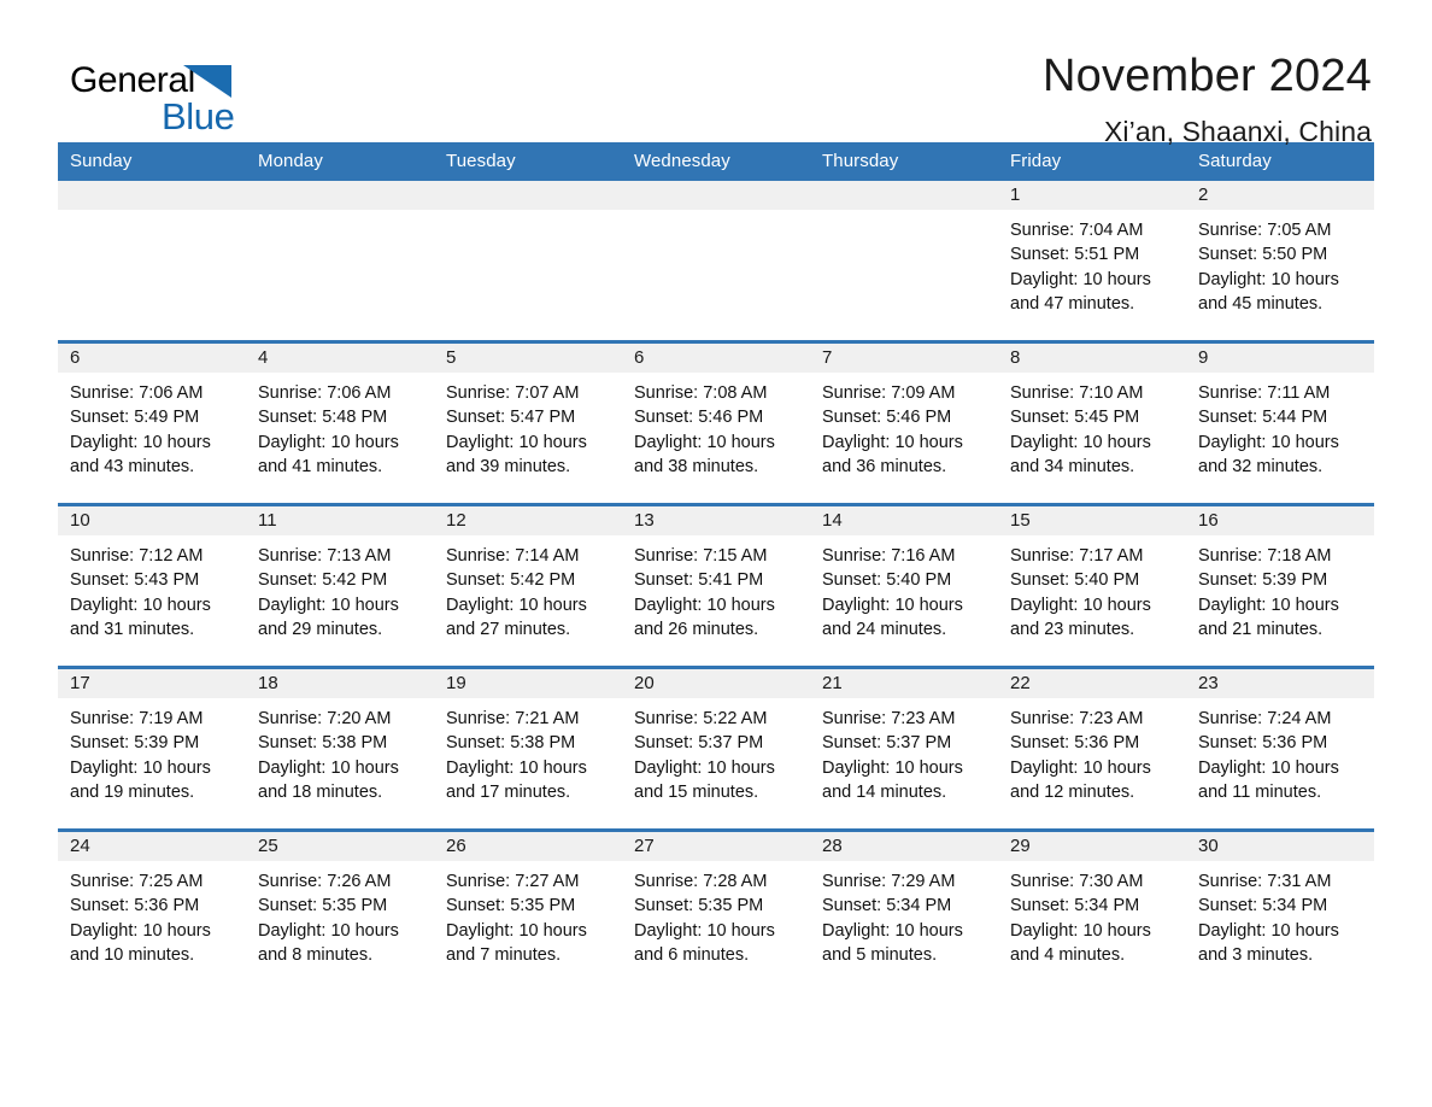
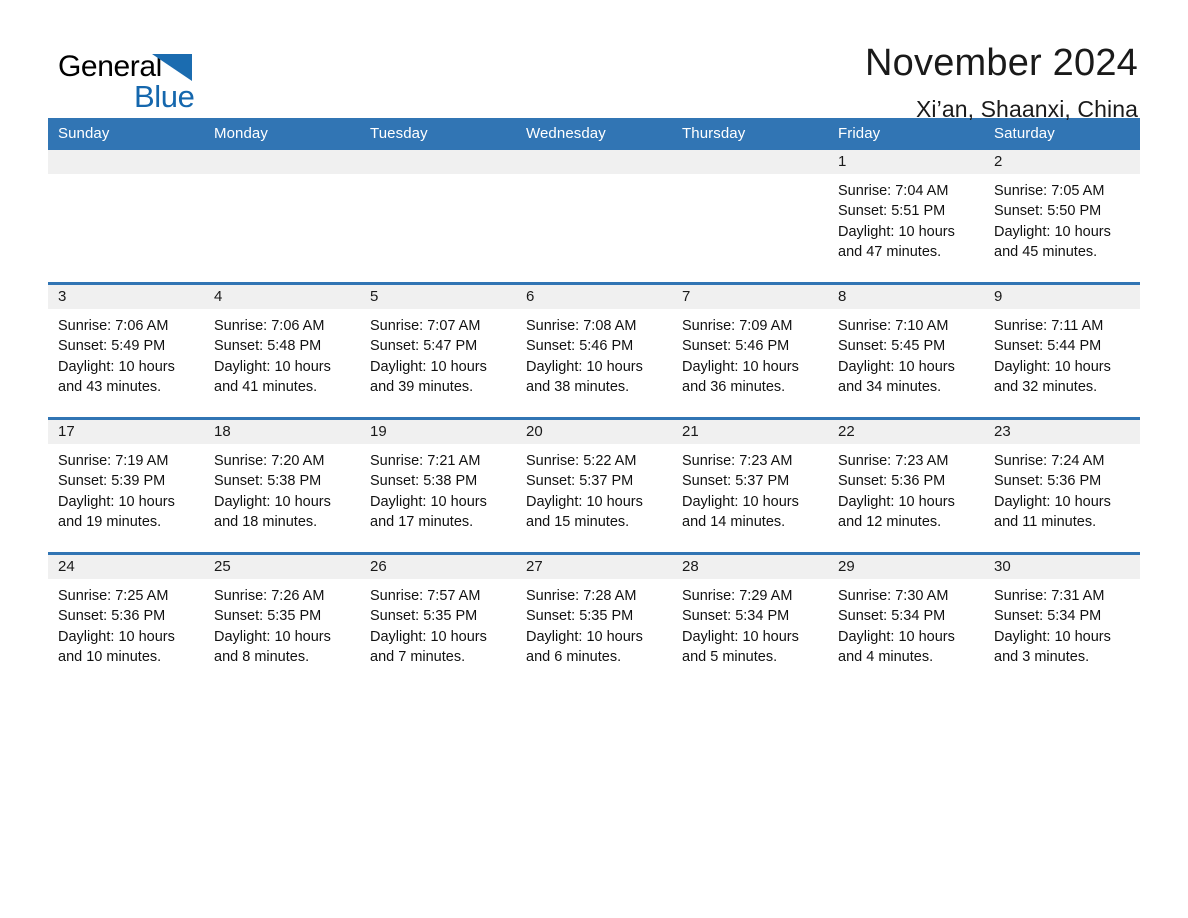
  General
  Blue
  November 2024
  Xi’an, Shaanxi, China
  Sunday	Monday	Tuesday	Wednesday	Thursday	Friday	Saturday
  					1Sunrise: 7:04 AMSunset: 5:51 PMDaylight: 10 hoursand 47 minutes.	2Sunrise: 7:05 AMSunset: 5:50 PMDaylight: 10 hoursand 45 minutes.
- 6Sunrise: 7:06 AMSunset: 5:49 PMDaylight: 10 hoursand 43 minutes.	4Sunrise: 7:06 AMSunset: 5:48 PMDaylight: 10 hoursand 41 minutes.	5Sunrise: 7:07 AMSunset: 5:47 PMDaylight: 10 hoursand 39 minutes.	6Sunrise: 7:08 AMSunset: 5:46 PMDaylight: 10 hoursand 38 minutes.	7Sunrise: 7:09 AMSunset: 5:46 PMDaylight: 10 hoursand 36 minutes.	8Sunrise: 7:10 AMSunset: 5:45 PMDaylight: 10 hoursand 34 minutes.	9Sunrise: 7:11 AMSunset: 5:44 PMDaylight: 10 hoursand 32 minutes.
+ 3Sunrise: 7:06 AMSunset: 5:49 PMDaylight: 10 hoursand 43 minutes.	4Sunrise: 7:06 AMSunset: 5:48 PMDaylight: 10 hoursand 41 minutes.	5Sunrise: 7:07 AMSunset: 5:47 PMDaylight: 10 hoursand 39 minutes.	6Sunrise: 7:08 AMSunset: 5:46 PMDaylight: 10 hoursand 38 minutes.	7Sunrise: 7:09 AMSunset: 5:46 PMDaylight: 10 hoursand 36 minutes.	8Sunrise: 7:10 AMSunset: 5:45 PMDaylight: 10 hoursand 34 minutes.	9Sunrise: 7:11 AMSunset: 5:44 PMDaylight: 10 hoursand 32 minutes.
- 10Sunrise: 7:12 AMSunset: 5:43 PMDaylight: 10 hoursand 31 minutes.	11Sunrise: 7:13 AMSunset: 5:42 PMDaylight: 10 hoursand 29 minutes.	12Sunrise: 7:14 AMSunset: 5:42 PMDaylight: 10 hoursand 27 minutes.	13Sunrise: 7:15 AMSunset: 5:41 PMDaylight: 10 hoursand 26 minutes.	14Sunrise: 7:16 AMSunset: 5:40 PMDaylight: 10 hoursand 24 minutes.	15Sunrise: 7:17 AMSunset: 5:40 PMDaylight: 10 hoursand 23 minutes.	16Sunrise: 7:18 AMSunset: 5:39 PMDaylight: 10 hoursand 21 minutes.
  17Sunrise: 7:19 AMSunset: 5:39 PMDaylight: 10 hoursand 19 minutes.	18Sunrise: 7:20 AMSunset: 5:38 PMDaylight: 10 hoursand 18 minutes.	19Sunrise: 7:21 AMSunset: 5:38 PMDaylight: 10 hoursand 17 minutes.	20Sunrise: 5:22 AMSunset: 5:37 PMDaylight: 10 hoursand 15 minutes.	21Sunrise: 7:23 AMSunset: 5:37 PMDaylight: 10 hoursand 14 minutes.	22Sunrise: 7:23 AMSunset: 5:36 PMDaylight: 10 hoursand 12 minutes.	23Sunrise: 7:24 AMSunset: 5:36 PMDaylight: 10 hoursand 11 minutes.
- 24Sunrise: 7:25 AMSunset: 5:36 PMDaylight: 10 hoursand 10 minutes.	25Sunrise: 7:26 AMSunset: 5:35 PMDaylight: 10 hoursand 8 minutes.	26Sunrise: 7:27 AMSunset: 5:35 PMDaylight: 10 hoursand 7 minutes.	27Sunrise: 7:28 AMSunset: 5:35 PMDaylight: 10 hoursand 6 minutes.	28Sunrise: 7:29 AMSunset: 5:34 PMDaylight: 10 hoursand 5 minutes.	29Sunrise: 7:30 AMSunset: 5:34 PMDaylight: 10 hoursand 4 minutes.	30Sunrise: 7:31 AMSunset: 5:34 PMDaylight: 10 hoursand 3 minutes.
+ 24Sunrise: 7:25 AMSunset: 5:36 PMDaylight: 10 hoursand 10 minutes.	25Sunrise: 7:26 AMSunset: 5:35 PMDaylight: 10 hoursand 8 minutes.	26Sunrise: 7:57 AMSunset: 5:35 PMDaylight: 10 hoursand 7 minutes.	27Sunrise: 7:28 AMSunset: 5:35 PMDaylight: 10 hoursand 6 minutes.	28Sunrise: 7:29 AMSunset: 5:34 PMDaylight: 10 hoursand 5 minutes.	29Sunrise: 7:30 AMSunset: 5:34 PMDaylight: 10 hoursand 4 minutes.	30Sunrise: 7:31 AMSunset: 5:34 PMDaylight: 10 hoursand 3 minutes.
